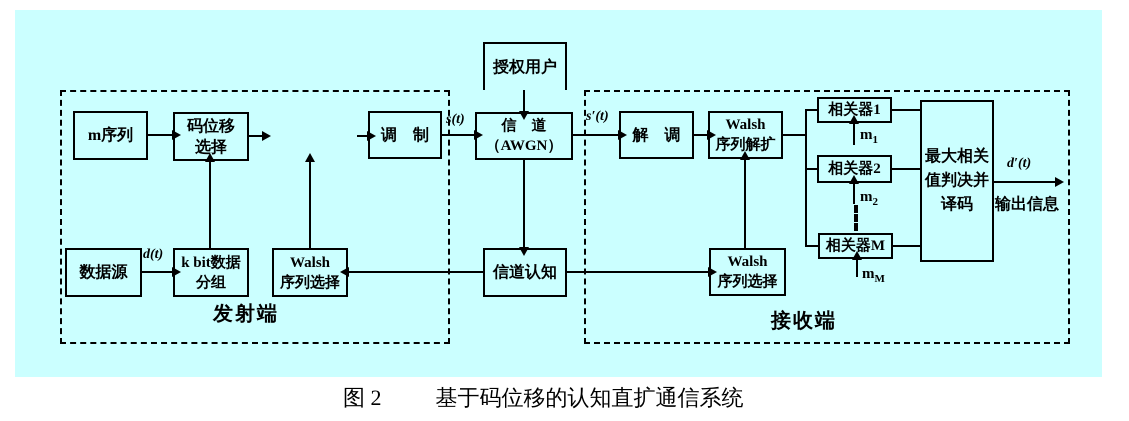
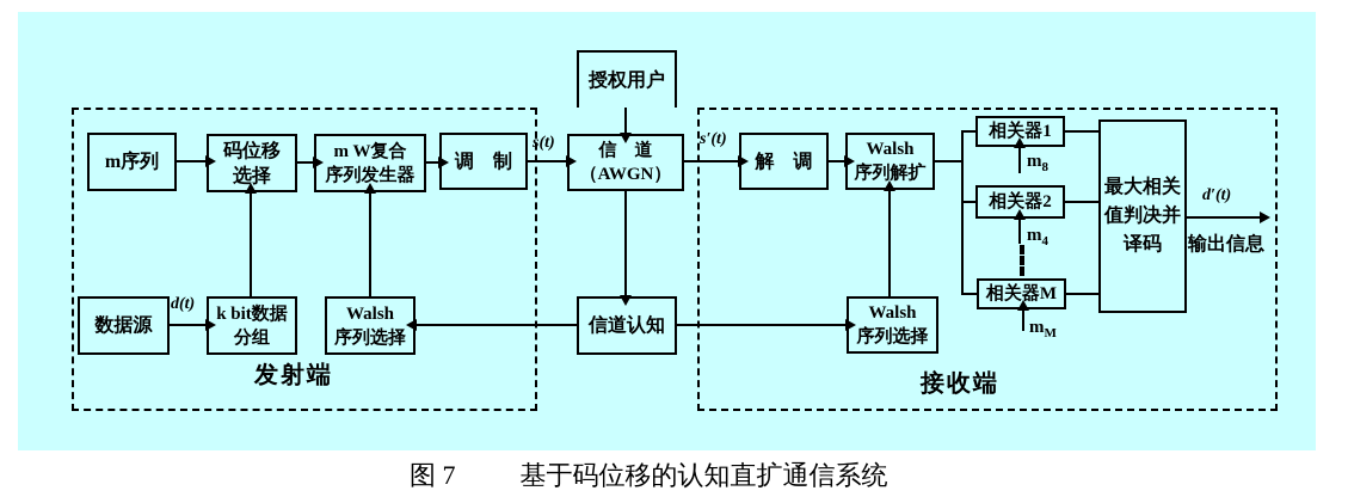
  m序列
  码位移
  选择
+ m W复合
+ 序列发生器
  调 制
  数据源
  k bit数据
  分组
  Walsh
  序列选择
  授权用户
  信 道
  （AWGN）
  信道认知
  解 调
  Walsh
  序列解扩
  相关器1
  相关器2
  相关器M
  最大相关
  值判决并
  译码
  Walsh
  序列选择
  s(t)
  s′(t)
  d(t)
  d′(t)
  输出信息
- m1
+ m8
- m2
+ m4
  mM
  发射端
  接收端
- 图 2 基于码位移的认知直扩通信系统
+ 图 7 基于码位移的认知直扩通信系统
